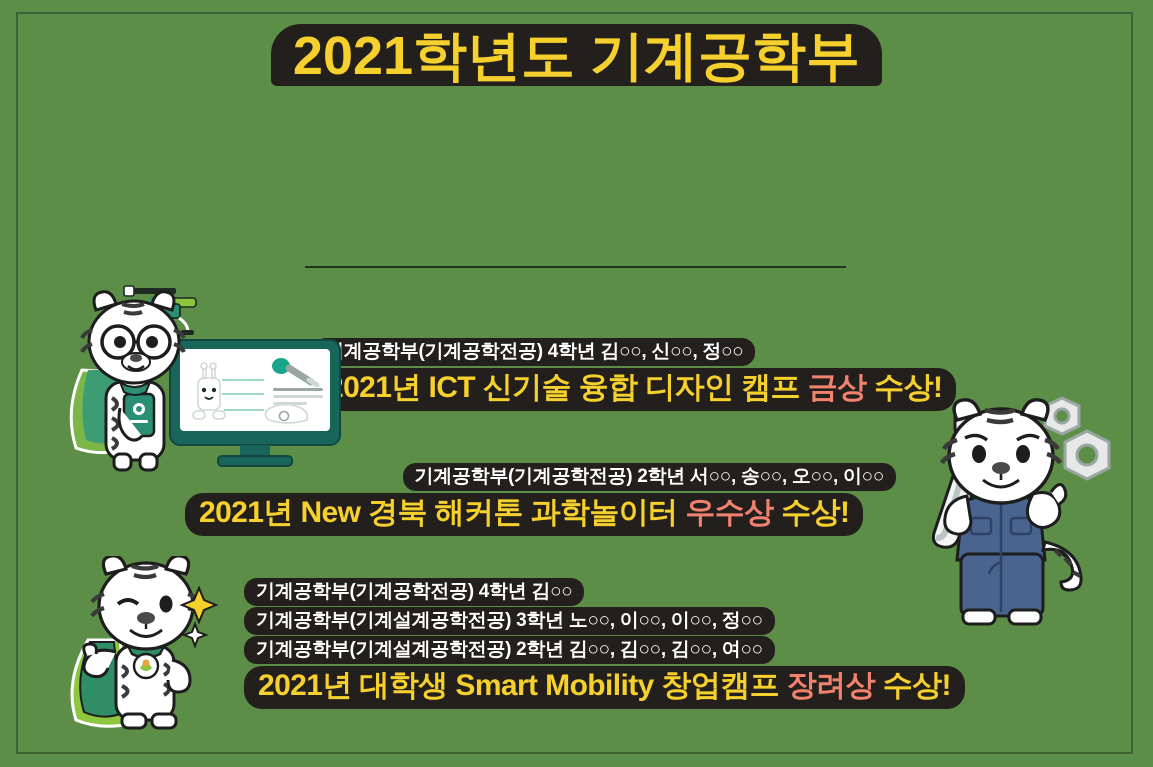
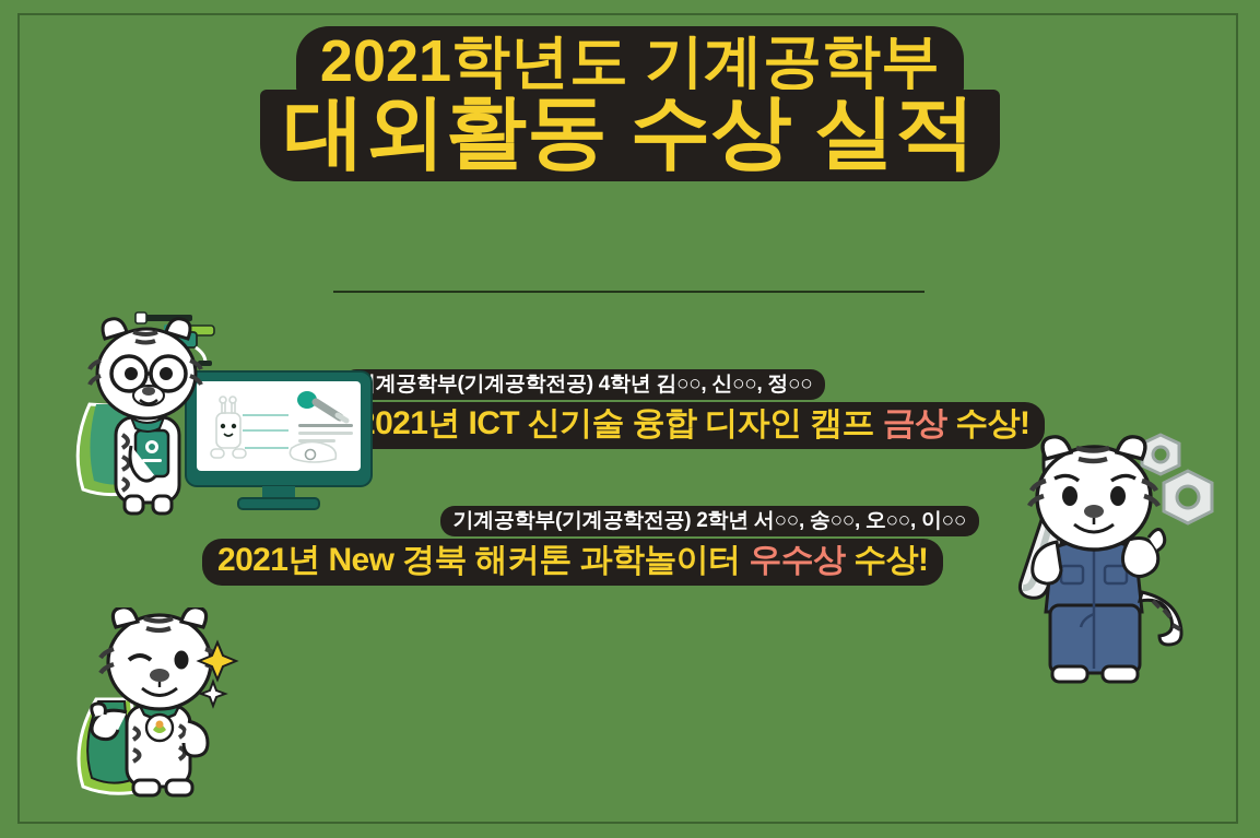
  2021학년도 기계공학부
+ 대외활동 수상 실적
  계공학부(기계공학전공) 4학년 김○○, 신○○, 정○○
  021년 ICT 신기술 융합 디자인 캠프 금상 수상!
  기계공학부(기계공학전공) 2학년 서○○, 송○○, 오○○, 이○○
  2021년 New 경북 해커톤 과학놀이터 우수상 수상!
- 기계공학부(기계공학전공) 4학년 김○○
- 기계공학부(기계설계공학전공) 3학년 노○○, 이○○, 이○○, 정○○
- 기계공학부(기계설계공학전공) 2학년 김○○, 김○○, 김○○, 여○○
- 2021년 대학생 Smart Mobility 창업캠프 장려상 수상!
